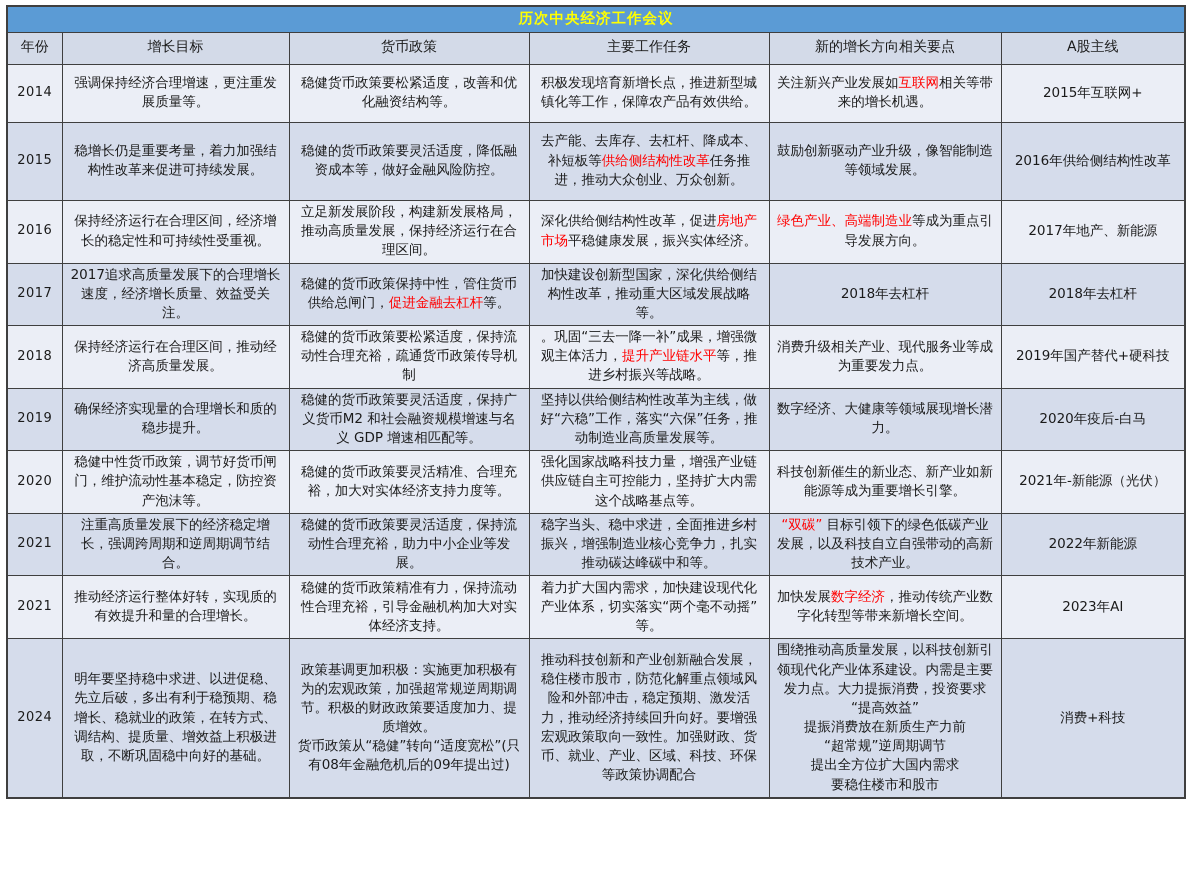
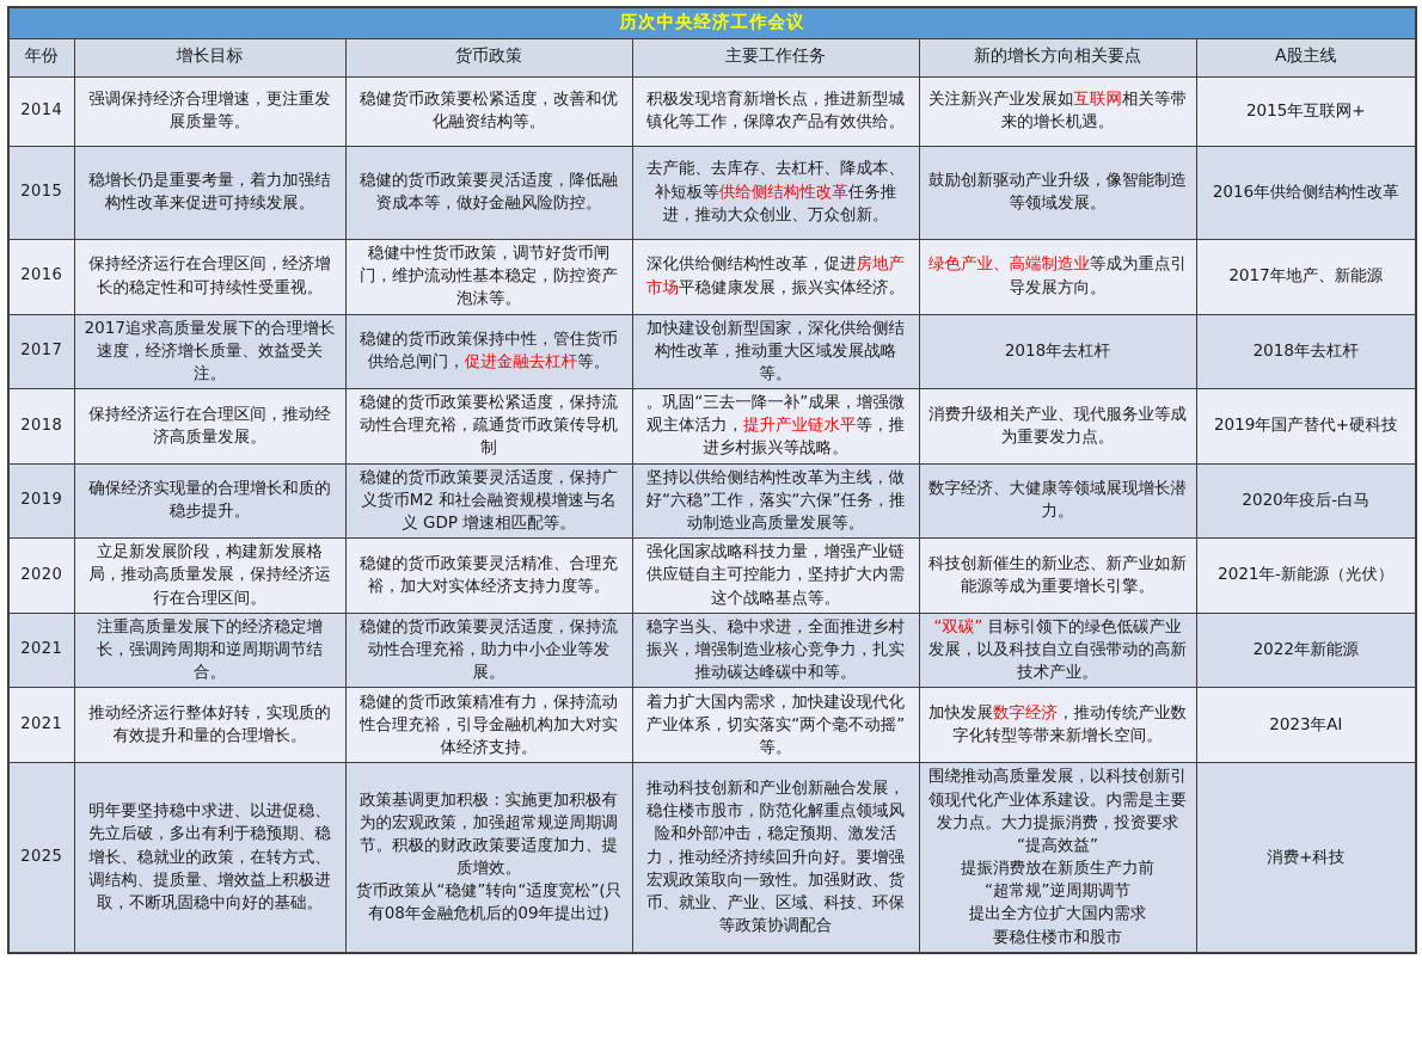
  历次中央经济工作会议
  年份	增长目标	货币政策	主要工作任务	新的增长方向相关要点	A股主线
  2014	强调保持经济合理增速，更注重发展质量等。	稳健货币政策要松紧适度，改善和优化融资结构等。	积极发现培育新增长点，推进新型城镇化等工作，保障农产品有效供给。	关注新兴产业发展如互联网相关等带来的增长机遇。	2015年互联网+
  2015	稳增长仍是重要考量，着力加强结构性改革来促进可持续发展。	稳健的货币政策要灵活适度，降低融资成本等，做好金融风险防控。	去产能、去库存、去杠杆、降成本、补短板等供给侧结构性改革任务推进，推动大众创业、万众创新。	鼓励创新驱动产业升级，像智能制造等领域发展。	2016年供给侧结构性改革
- 2016	保持经济运行在合理区间，经济增长的稳定性和可持续性受重视。	立足新发展阶段，构建新发展格局，推动高质量发展，保持经济运行在合理区间。	深化供给侧结构性改革，促进房地产市场平稳健康发展，振兴实体经济。	绿色产业、高端制造业等成为重点引导发展方向。	2017年地产、新能源
+ 2016	保持经济运行在合理区间，经济增长的稳定性和可持续性受重视。	稳健中性货币政策，调节好货币闸门，维护流动性基本稳定，防控资产泡沫等。	深化供给侧结构性改革，促进房地产市场平稳健康发展，振兴实体经济。	绿色产业、高端制造业等成为重点引导发展方向。	2017年地产、新能源
  2017	2017追求高质量发展下的合理增长速度，经济增长质量、效益受关注。	稳健的货币政策保持中性，管住货币供给总闸门，促进金融去杠杆等。	加快建设创新型国家，深化供给侧结构性改革，推动重大区域发展战略等。	2018年去杠杆	2018年去杠杆
  2018	保持经济运行在合理区间，推动经济高质量发展。	稳健的货币政策要松紧适度，保持流动性合理充裕，疏通货币政策传导机制	。巩固“三去一降一补”成果，增强微观主体活力，提升产业链水平等，推进乡村振兴等战略。	消费升级相关产业、现代服务业等成为重要发力点。	2019年国产替代+硬科技
  2019	确保经济实现量的合理增长和质的稳步提升。	稳健的货币政策要灵活适度，保持广义货币M2 和社会融资规模增速与名义 GDP 增速相匹配等。	坚持以供给侧结构性改革为主线，做好“六稳”工作，落实“六保”任务，推动制造业高质量发展等。	数字经济、大健康等领域展现增长潜力。	2020年疫后-白马
- 2020	稳健中性货币政策，调节好货币闸门，维护流动性基本稳定，防控资产泡沫等。	稳健的货币政策要灵活精准、合理充裕，加大对实体经济支持力度等。	强化国家战略科技力量，增强产业链供应链自主可控能力，坚持扩大内需这个战略基点等。	科技创新催生的新业态、新产业如新能源等成为重要增长引擎。	2021年-新能源（光伏）
+ 2020	立足新发展阶段，构建新发展格局，推动高质量发展，保持经济运行在合理区间。	稳健的货币政策要灵活精准、合理充裕，加大对实体经济支持力度等。	强化国家战略科技力量，增强产业链供应链自主可控能力，坚持扩大内需这个战略基点等。	科技创新催生的新业态、新产业如新能源等成为重要增长引擎。	2021年-新能源（光伏）
  2021	注重高质量发展下的经济稳定增长，强调跨周期和逆周期调节结合。	稳健的货币政策要灵活适度，保持流动性合理充裕，助力中小企业等发展。	稳字当头、稳中求进，全面推进乡村振兴，增强制造业核心竞争力，扎实推动碳达峰碳中和等。	“双碳” 目标引领下的绿色低碳产业发展，以及科技自立自强带动的高新技术产业。	2022年新能源
  2021	推动经济运行整体好转，实现质的有效提升和量的合理增长。	稳健的货币政策精准有力，保持流动性合理充裕，引导金融机构加大对实体经济支持。	着力扩大国内需求，加快建设现代化产业体系，切实落实“两个毫不动摇”等。	加快发展数字经济，推动传统产业数字化转型等带来新增长空间。	2023年AI
- 2024	明年要坚持稳中求进、以进促稳、先立后破，多出有利于稳预期、稳增长、稳就业的政策，在转方式、调结构、提质量、增效益上积极进取，不断巩固稳中向好的基础。	政策基调更加积极：实施更加积极有为的宏观政策，加强超常规逆周期调节。积极的财政政策要适度加力、提质增效。 货币政策从“稳健”转向“适度宽松”(只有08年金融危机后的09年提出过)	推动科技创新和产业创新融合发展，稳住楼市股市，防范化解重点领域风险和外部冲击，稳定预期、激发活力，推动经济持续回升向好。要增强宏观政策取向一致性。加强财政、货币、就业、产业、区域、科技、环保等政策协调配合	围绕推动高质量发展，以科技创新引领现代化产业体系建设。内需是主要发力点。大力提振消费，投资要求“提高效益” 提振消费放在新质生产力前 “超常规”逆周期调节 提出全方位扩大国内需求 要稳住楼市和股市	消费+科技
+ 2025	明年要坚持稳中求进、以进促稳、先立后破，多出有利于稳预期、稳增长、稳就业的政策，在转方式、调结构、提质量、增效益上积极进取，不断巩固稳中向好的基础。	政策基调更加积极：实施更加积极有为的宏观政策，加强超常规逆周期调节。积极的财政政策要适度加力、提质增效。 货币政策从“稳健”转向“适度宽松”(只有08年金融危机后的09年提出过)	推动科技创新和产业创新融合发展，稳住楼市股市，防范化解重点领域风险和外部冲击，稳定预期、激发活力，推动经济持续回升向好。要增强宏观政策取向一致性。加强财政、货币、就业、产业、区域、科技、环保等政策协调配合	围绕推动高质量发展，以科技创新引领现代化产业体系建设。内需是主要发力点。大力提振消费，投资要求“提高效益” 提振消费放在新质生产力前 “超常规”逆周期调节 提出全方位扩大国内需求 要稳住楼市和股市	消费+科技
